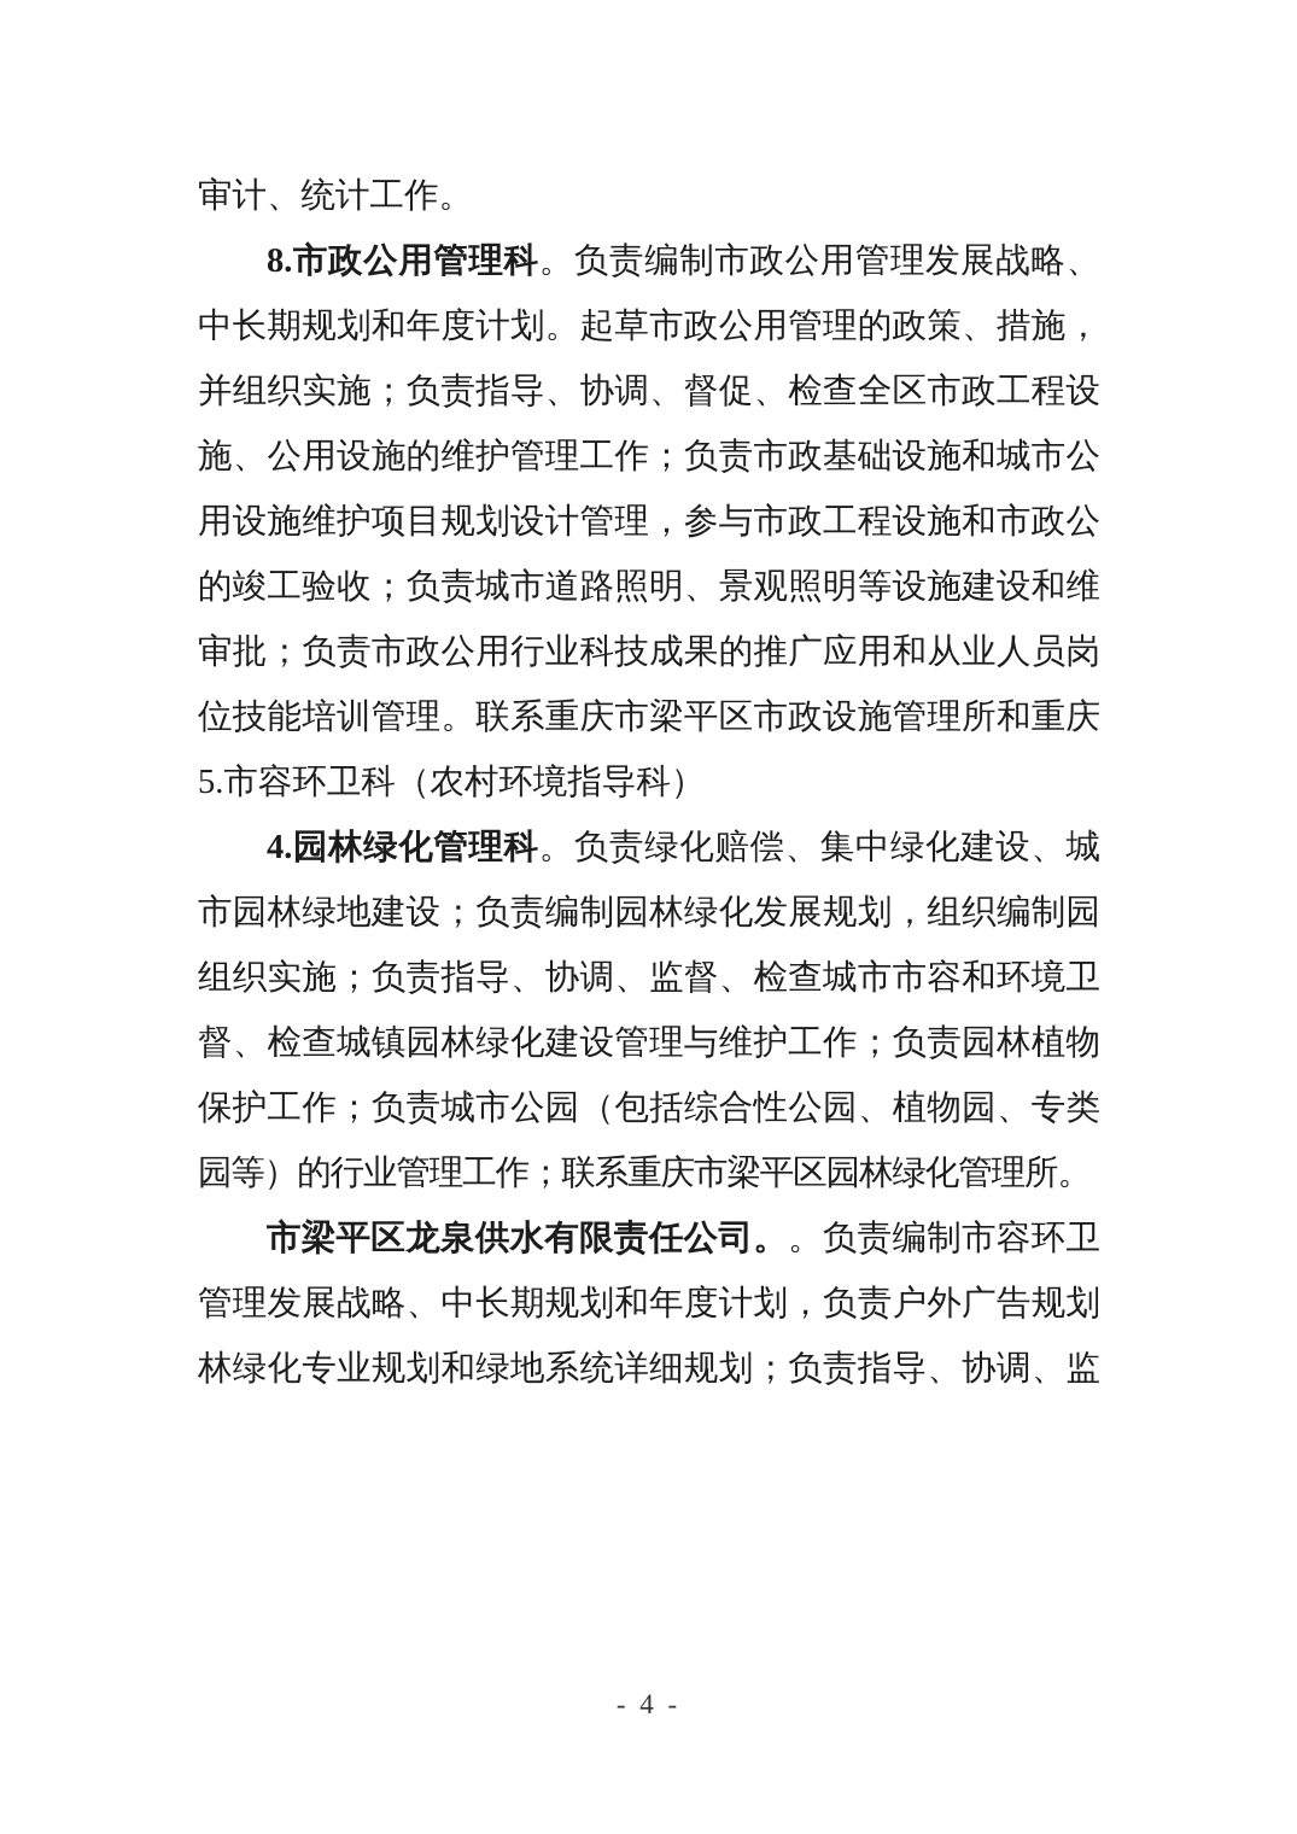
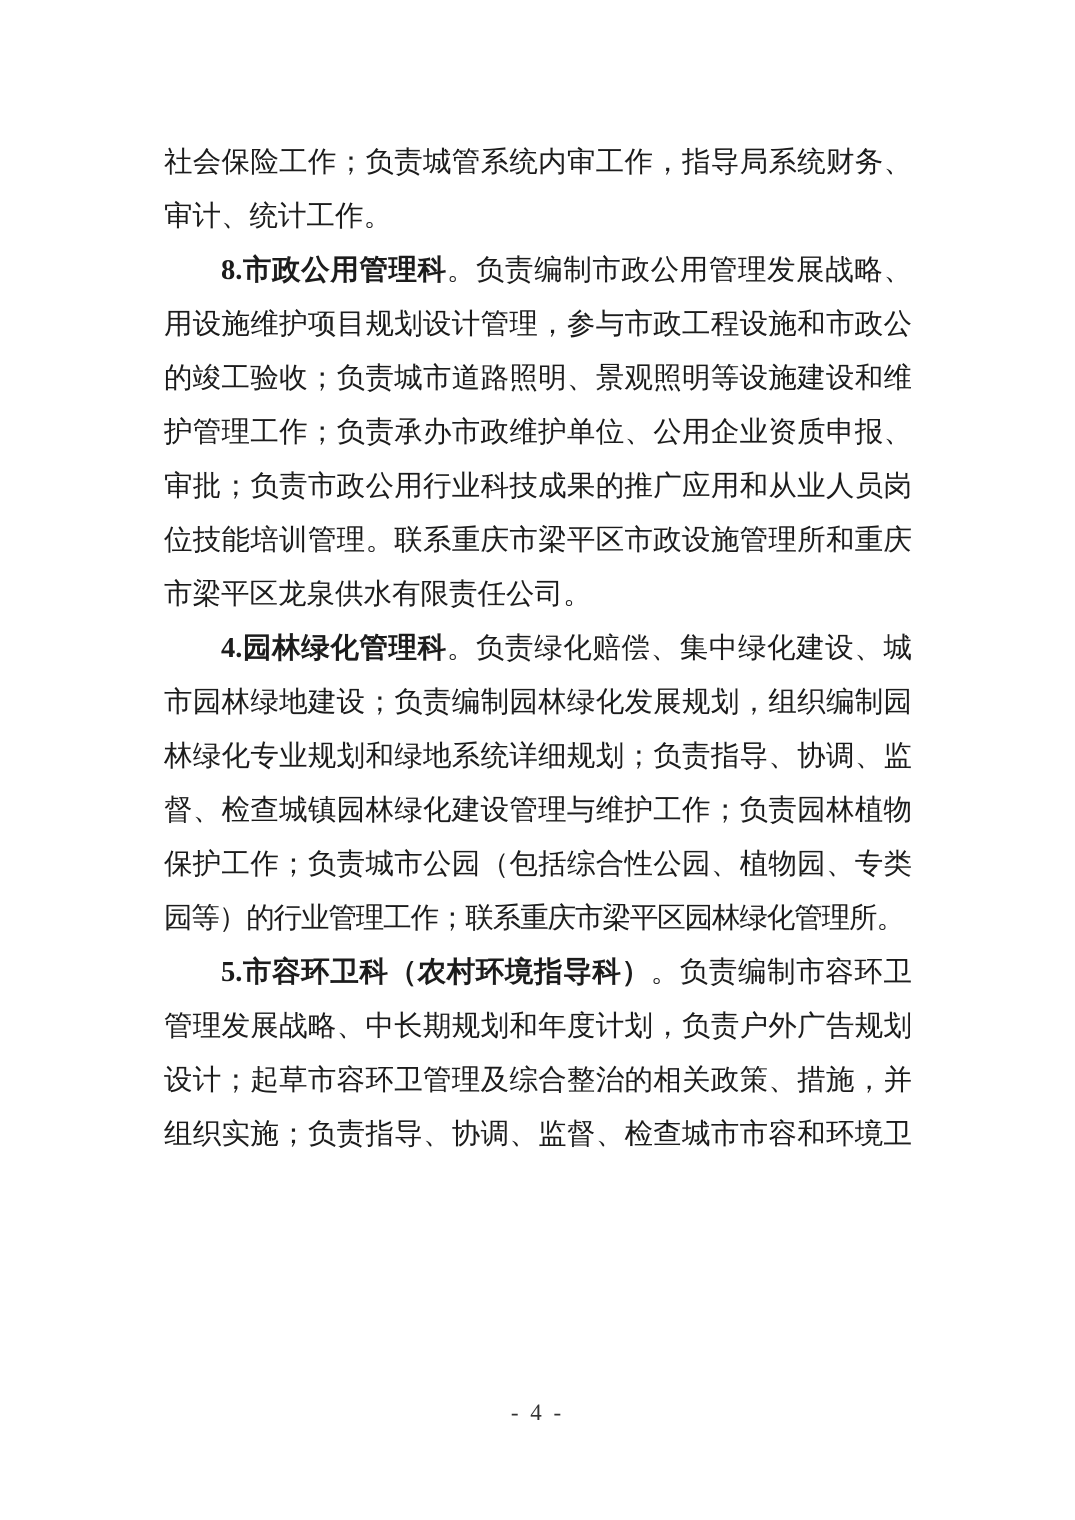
+ 社会保险工作；负责城管系统内审工作，指导局系统财务、
  审计、统计工作。
  8.市政公用管理科。负责编制市政公用管理发展战略、
- 中长期规划和年度计划。起草市政公用管理的政策、措施，
- 并组织实施；负责指导、协调、督促、检查全区市政工程设
- 施、公用设施的维护管理工作；负责市政基础设施和城市公
  用设施维护项目规划设计管理，参与市政工程设施和市政公
  的竣工验收；负责城市道路照明、景观照明等设施建设和维
+ 护管理工作；负责承办市政维护单位、公用企业资质申报、
  审批；负责市政公用行业科技成果的推广应用和从业人员岗
  位技能培训管理。联系重庆市梁平区市政设施管理所和重庆
- 5.市容环卫科（农村环境指导科）
+ 市梁平区龙泉供水有限责任公司。
  4.园林绿化管理科。负责绿化赔偿、集中绿化建设、城
  市园林绿地建设；负责编制园林绿化发展规划，组织编制园
- 组织实施；负责指导、协调、监督、检查城市市容和环境卫
+ 林绿化专业规划和绿地系统详细规划；负责指导、协调、监
  督、检查城镇园林绿化建设管理与维护工作；负责园林植物
  保护工作；负责城市公园（包括综合性公园、植物园、专类
  园等）的行业管理工作；联系重庆市梁平区园林绿化管理所。
- 市梁平区龙泉供水有限责任公司。。负责编制市容环卫
+ 5.市容环卫科（农村环境指导科）。负责编制市容环卫
  管理发展战略、中长期规划和年度计划，负责户外广告规划
+ 设计；起草市容环卫管理及综合整治的相关政策、措施，并
- 林绿化专业规划和绿地系统详细规划；负责指导、协调、监
+ 组织实施；负责指导、协调、监督、检查城市市容和环境卫
  - 4 -
